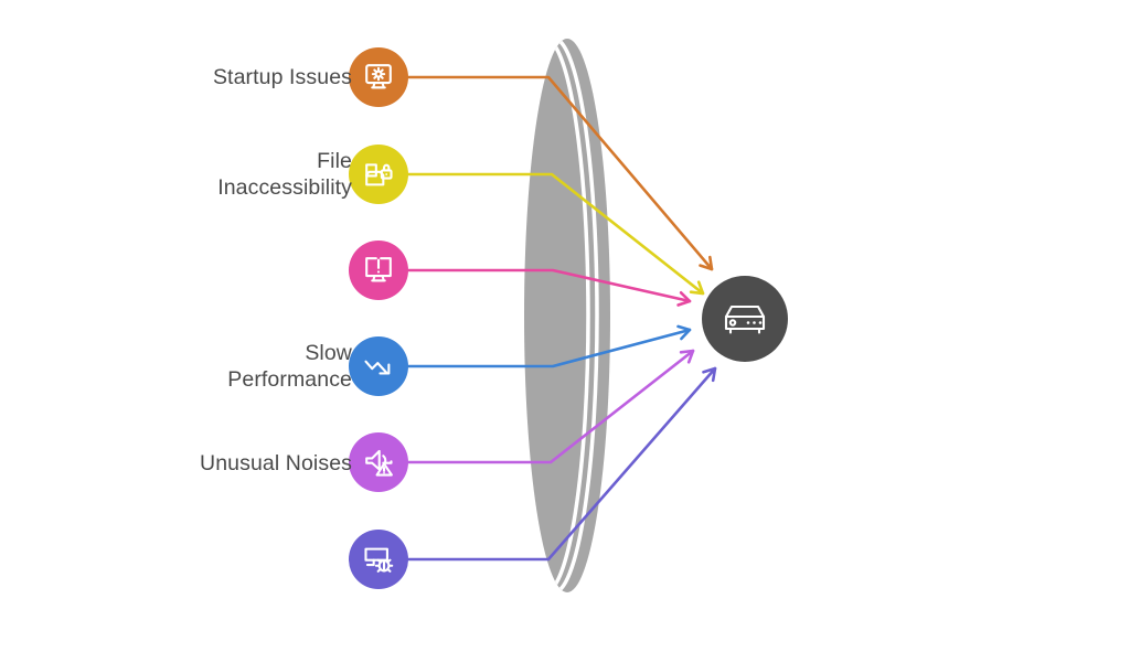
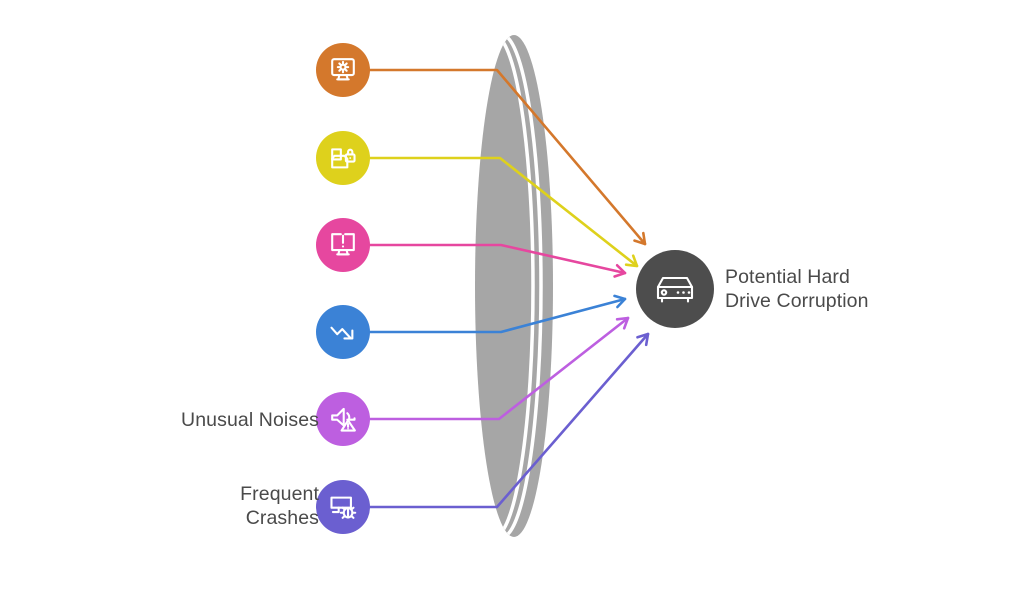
- Startup Issues
- File
- Inaccessibility
- Slow
- Performance
  Unusual Noises
+ Frequent
+ Crashes
+ Potential Hard
+ Drive Corruption
